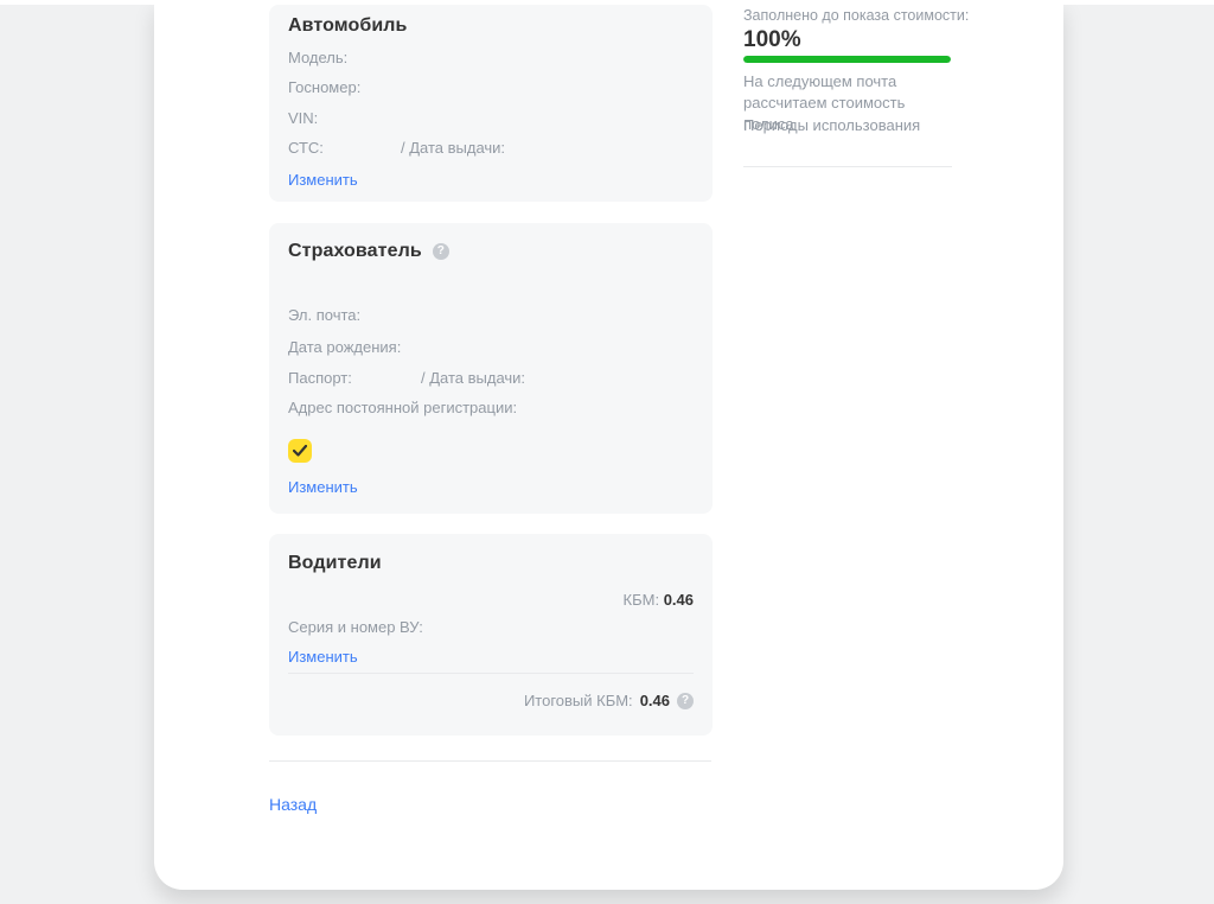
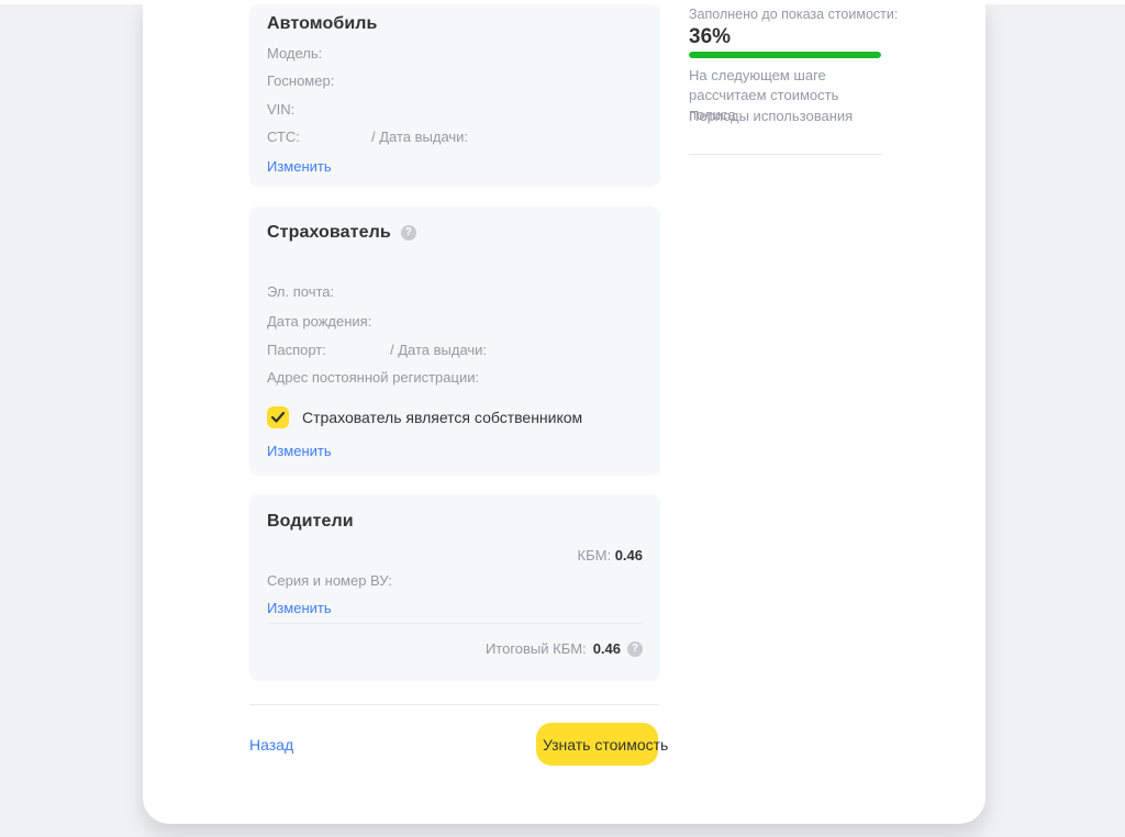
  Автомобиль
  Модель:
  Госномер:
  VIN:
  СТС:
  / Дата выдачи:
  Изменить
  Страхователь
  ?
  Эл. почта:
  Дата рождения:
  Паспорт:
  / Дата выдачи:
  Адрес постоянной регистрации:
+ Страхователь является собственником
  Изменить
  Водители
  КБМ: 0.46
  Серия и номер ВУ:
  Изменить
  Итоговый КБМ:
  0.46
  ?
  Заполнено до показа стоимости:
- 100%
+ 36%
- На следующем почта рассчитаем стоимость полиса
+ На следующем шаге рассчитаем стоимость полиса
  Периоды использования
  Назад
+ Узнать стоимость
